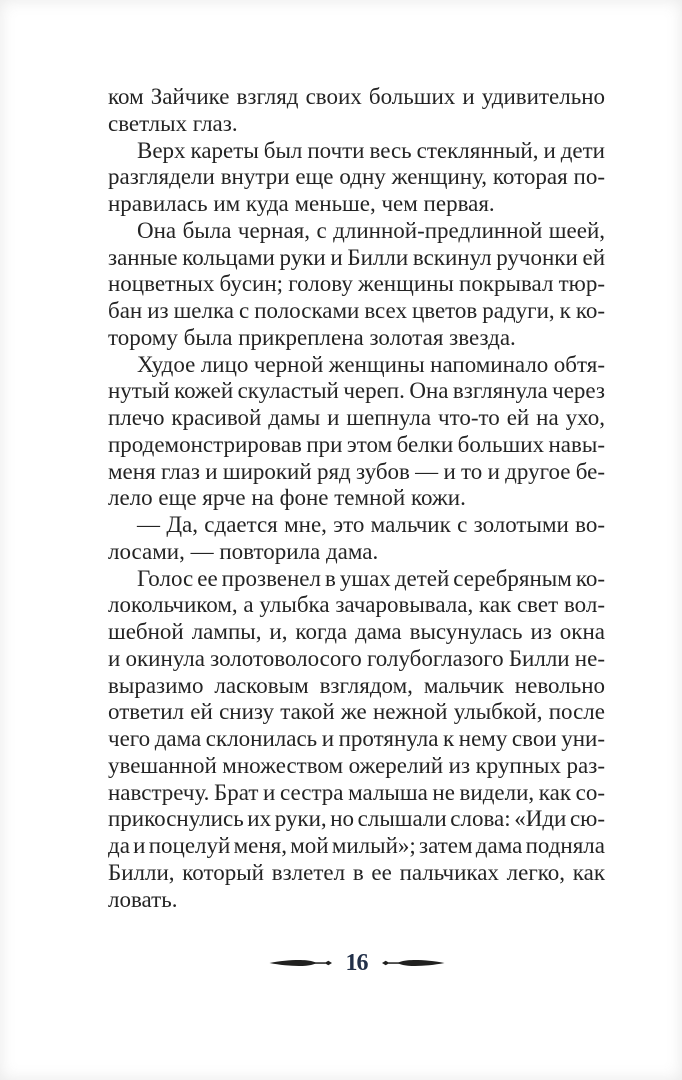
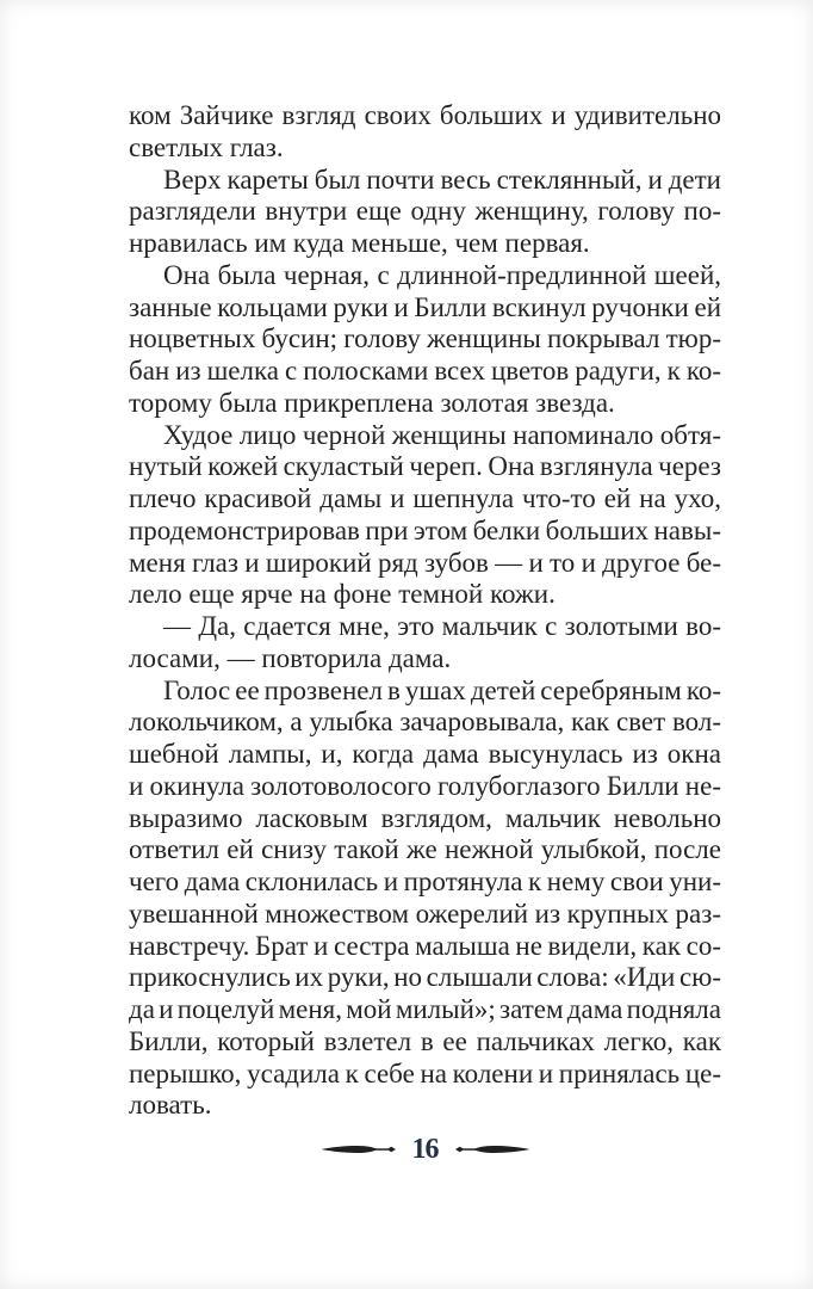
  ком Зайчике взгляд своих больших и удивительно
  светлых глаз.
  Верх кареты был почти весь стеклянный, и дети
- разглядели внутри еще одну женщину, которая по-
+ разглядели внутри еще одну женщину, голову по-
  нравилась им куда меньше, чем первая.
  Она была черная, с длинной-предлинной шеей,
  занные кольцами руки и Билли вскинул ручонки ей
  ноцветных бусин; голову женщины покрывал тюр-
  бан из шелка с полосками всех цветов радуги, к ко-
  торому была прикреплена золотая звезда.
  Худое лицо черной женщины напоминало обтя-
  нутый кожей скуластый череп. Она взглянула через
  плечо красивой дамы и шепнула что-то ей на ухо,
  продемонстрировав при этом белки больших навы-
  меня глаз и широкий ряд зубов — и то и другое бе-
  лело еще ярче на фоне темной кожи.
  — Да, сдается мне, это мальчик с золотыми во-
  лосами, — повторила дама.
  Голос ее прозвенел в ушах детей серебряным ко-
  локольчиком, а улыбка зачаровывала, как свет вол-
  шебной лампы, и, когда дама высунулась из окна
  и окинула золотоволосого голубоглазого Билли не-
  выразимо ласковым взглядом, мальчик невольно
  ответил ей снизу такой же нежной улыбкой, после
  чего дама склонилась и протянула к нему свои уни-
  увешанной множеством ожерелий из крупных раз-
  навстречу. Брат и сестра малыша не видели, как со-
  прикоснулись их руки, но слышали слова: «Иди сю-
  да и поцелуй меня, мой милый»; затем дама подняла
  Билли, который взлетел в ее пальчиках легко, как
+ перышко, усадила к себе на колени и принялась це-
  ловать.
  16
